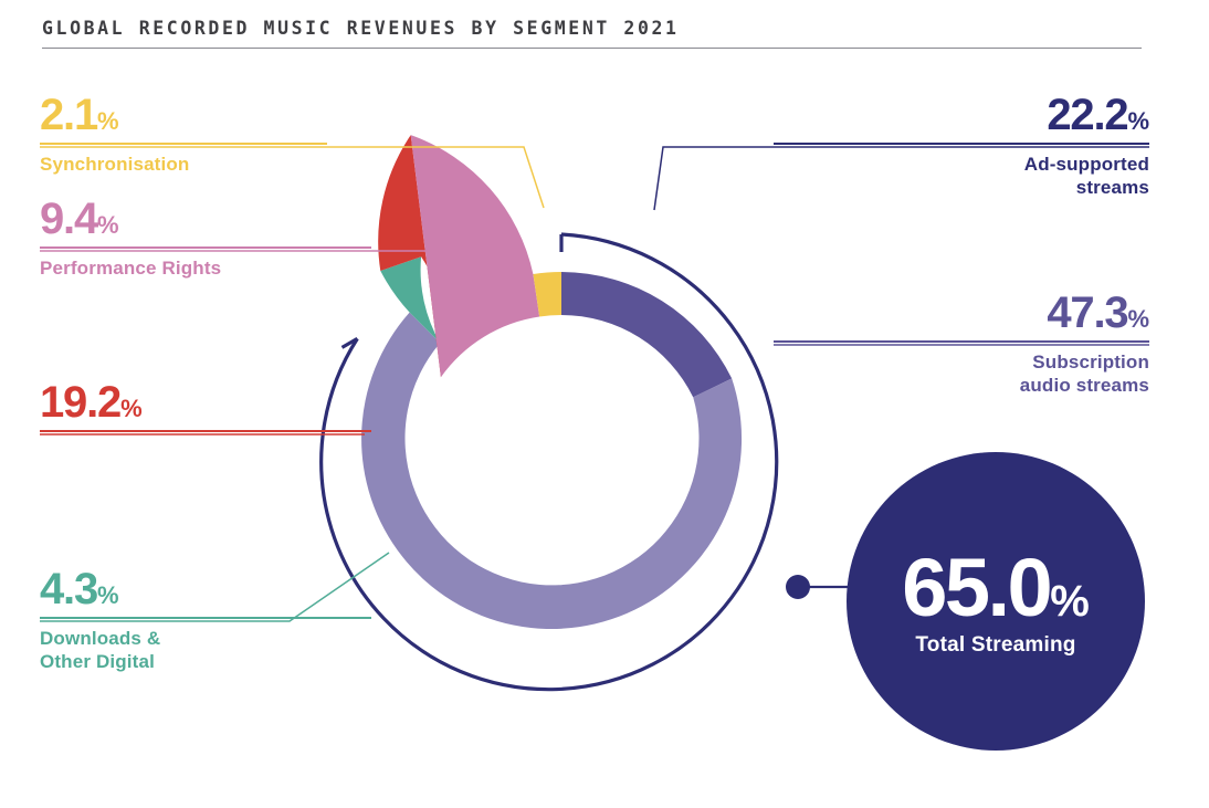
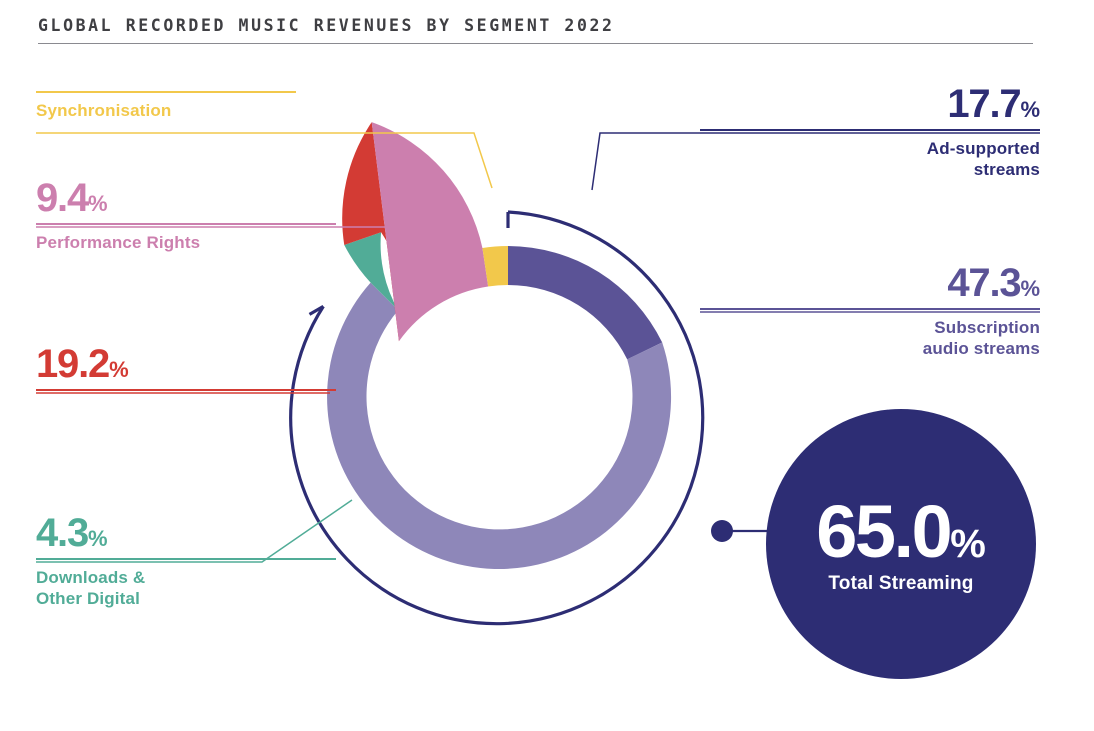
- GLOBAL RECORDED MUSIC REVENUES BY SEGMENT 2021
+ GLOBAL RECORDED MUSIC REVENUES BY SEGMENT 2022
- 2.1%
  Synchronisation
  9.4%
  Performance Rights
  19.2%
  4.3%
  Downloads &
  Other Digital
- 22.2%
+ 17.7%
  Ad-supported
  streams
  47.3%
  Subscription
  audio streams
  65.0%
  Total Streaming
